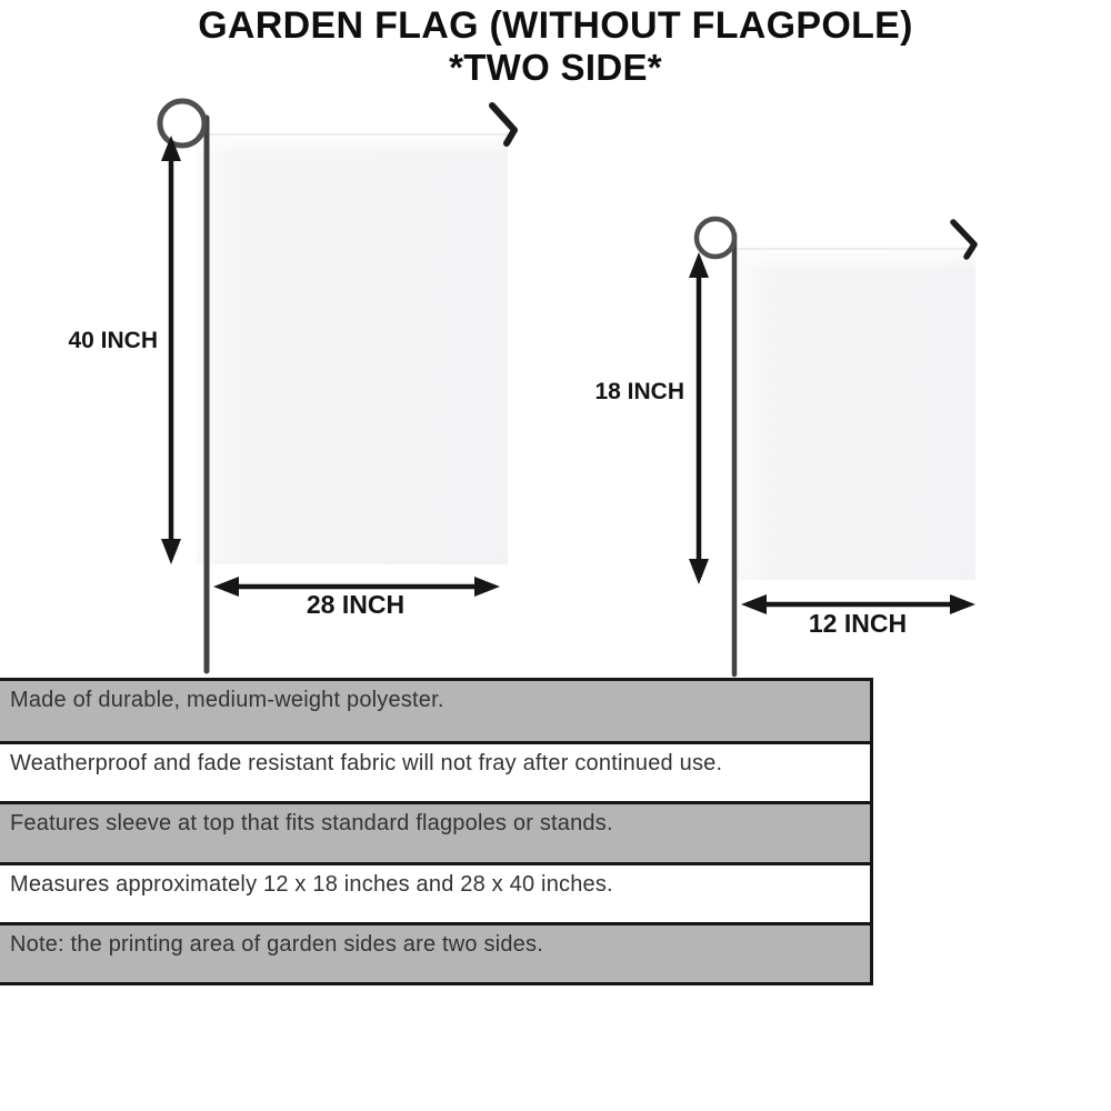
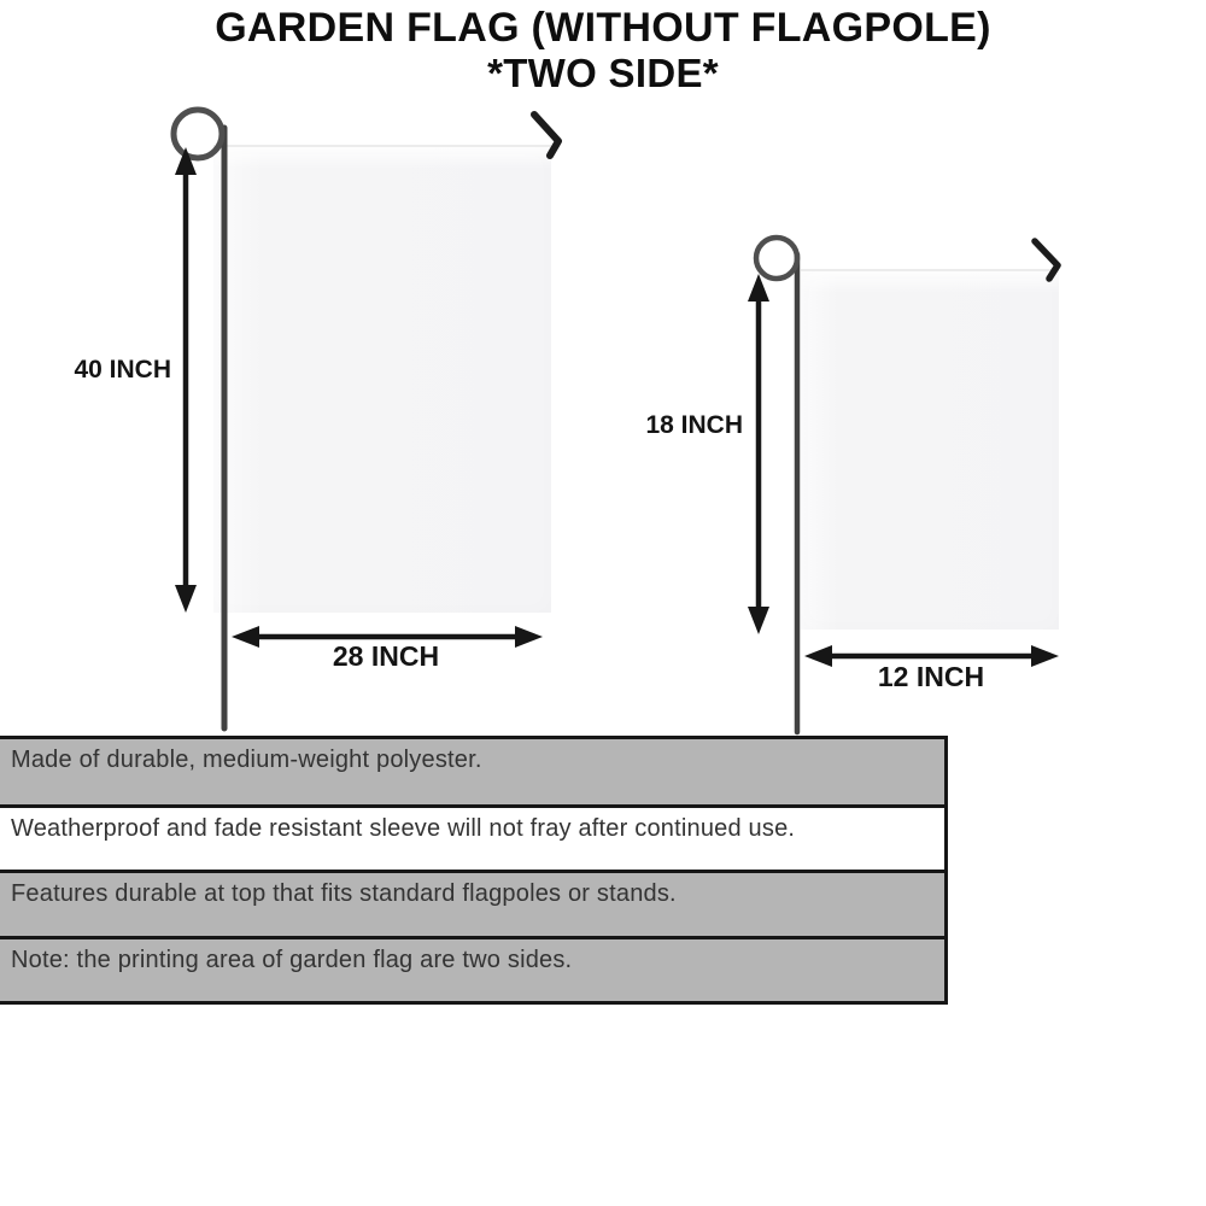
  GARDEN FLAG (WITHOUT FLAGPOLE)
  *TWO SIDE*
  40 INCH
  28 INCH
  18 INCH
  12 INCH
  Made of durable, medium-weight polyester.
- Weatherproof and fade resistant fabric will not fray after continued use.
+ Weatherproof and fade resistant sleeve will not fray after continued use.
- Features sleeve at top that fits standard flagpoles or stands.
+ Features durable at top that fits standard flagpoles or stands.
- Measures approximately 12 x 18 inches and 28 x 40 inches.
- Note: the printing area of garden sides are two sides.
+ Note: the printing area of garden flag are two sides.
